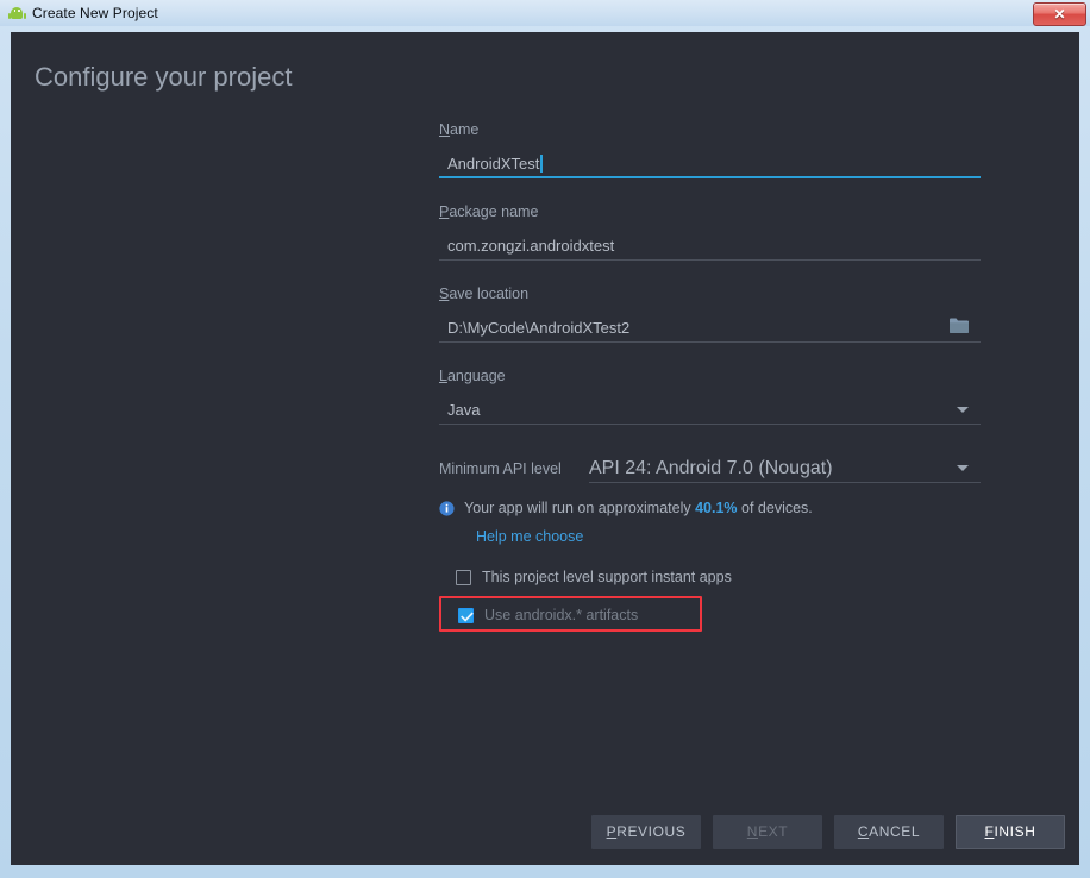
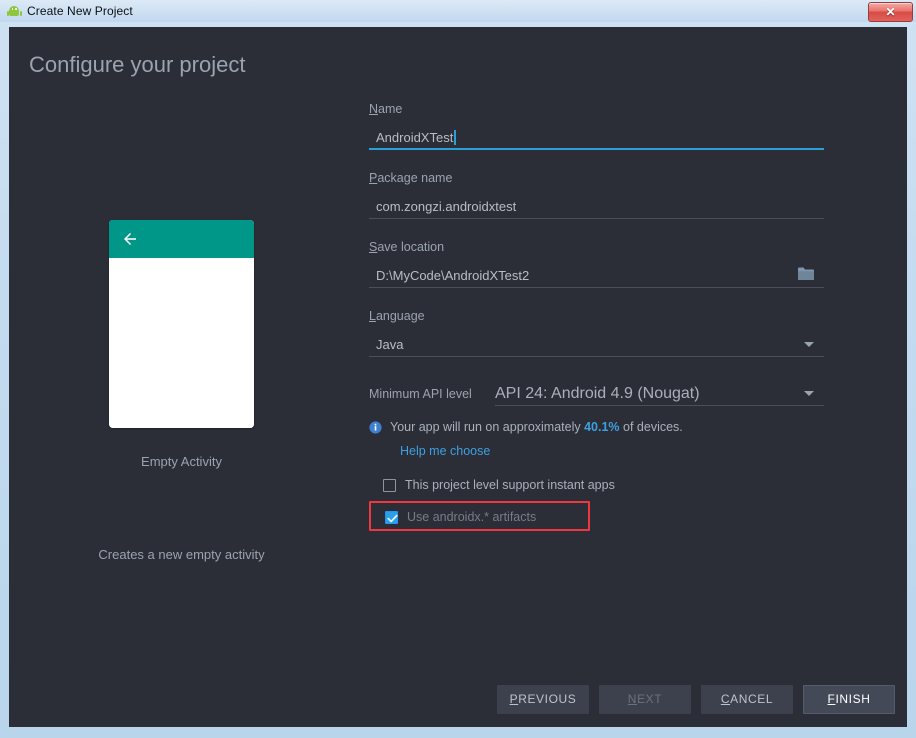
  Create New Project
  ✕
  Configure your project
+ Empty Activity
+ Creates a new empty activity
  Name
  AndroidXTest
  Package name
  com.zongzi.androidxtest
  Save location
  D:\MyCode\AndroidXTest2
  Language
  Java
  Minimum API level
- API 24: Android 7.0 (Nougat)
+ API 24: Android 4.9 (Nougat)
  Your app will run on approximately 40.1% of devices.
  Help me choose
  This project level support instant apps
  Use androidx.* artifacts
  P
  REVIOUS
  N
  EXT
  C
  ANCEL
  F
  INISH
